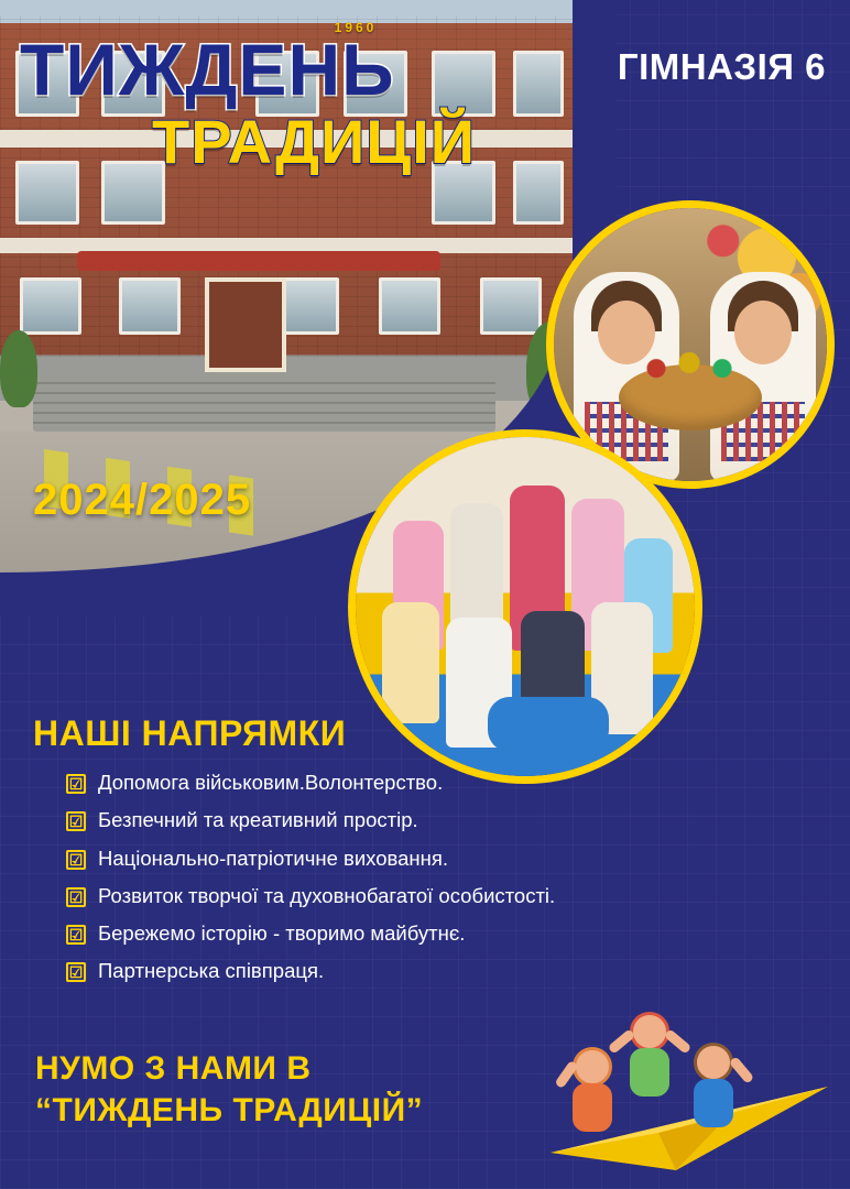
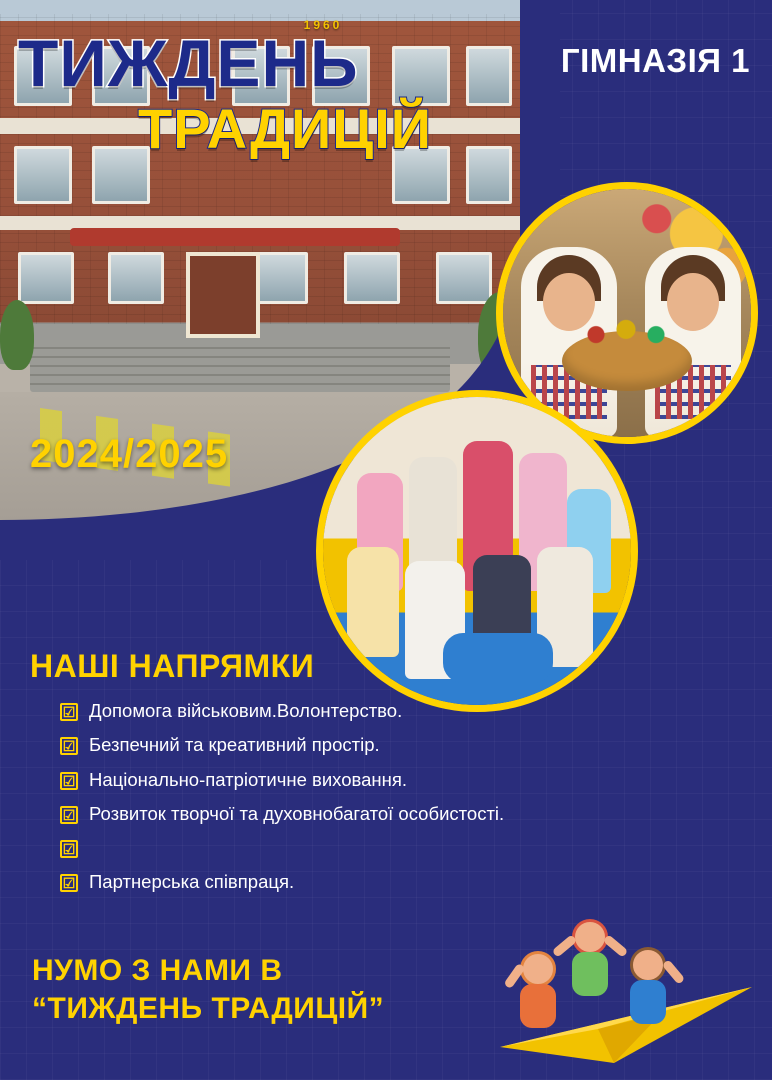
  1960
  ТИЖДЕНЬ
  ТРАДИЦІЙ
- ГІМНАЗІЯ 6
+ ГІМНАЗІЯ 1
  2024/2025
  НАШІ НАПРЯМКИ
  ☑
  Допомога військовим.Волонтерство.
  ☑
  Безпечний та креативний простір.
  ☑
  Національно-патріотичне виховання.
  ☑
  Розвиток творчої та духовнобагатої особистості.
  ☑
- Бережемо історію - творимо майбутнє.
  ☑
  Партнерська співпраця.
  НУМО З НАМИ В
  “ТИЖДЕНЬ ТРАДИЦІЙ”
